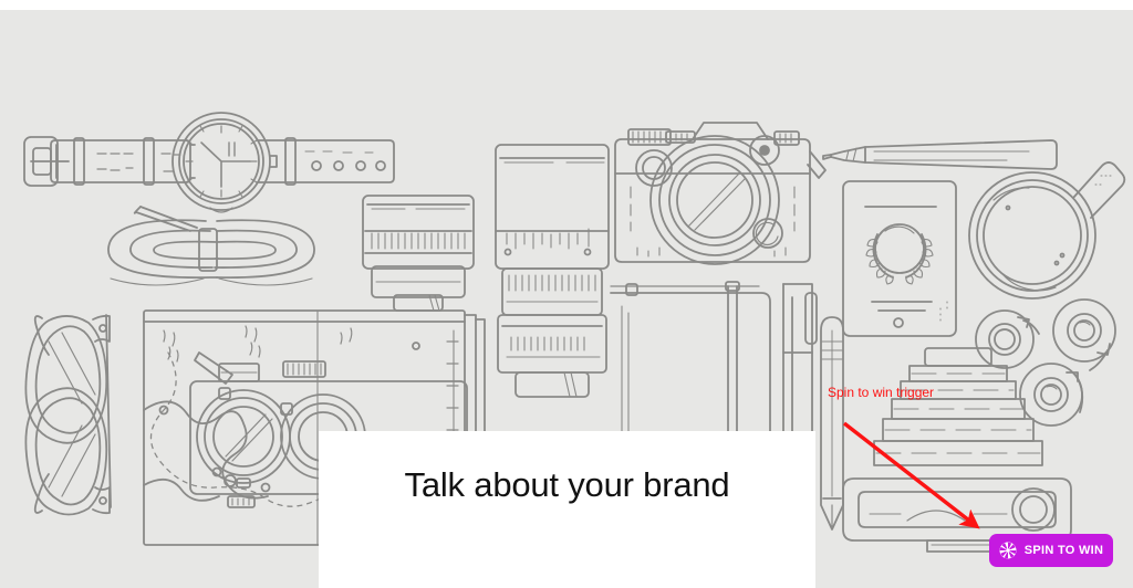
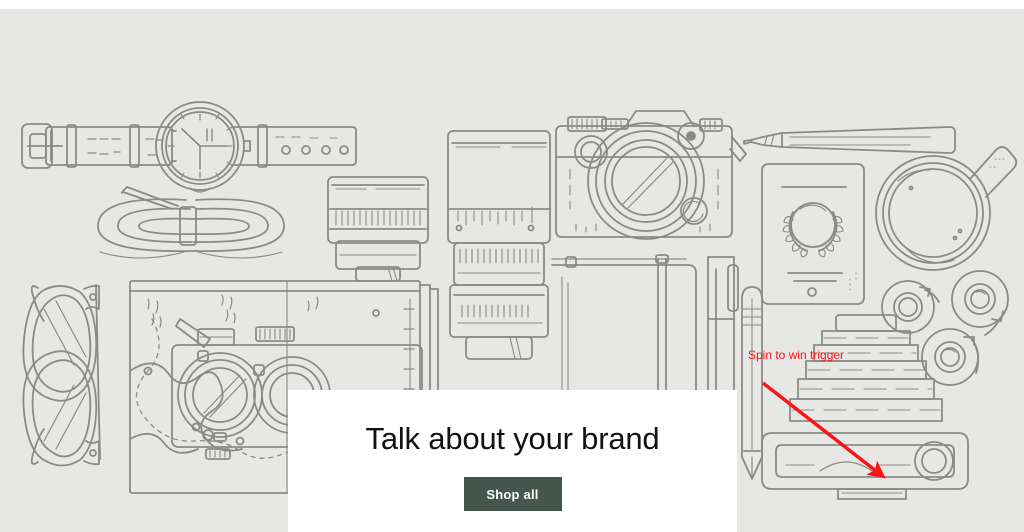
  Talk about your brand
+ Shop all
  Spin to win trigger
- SPIN TO WIN
